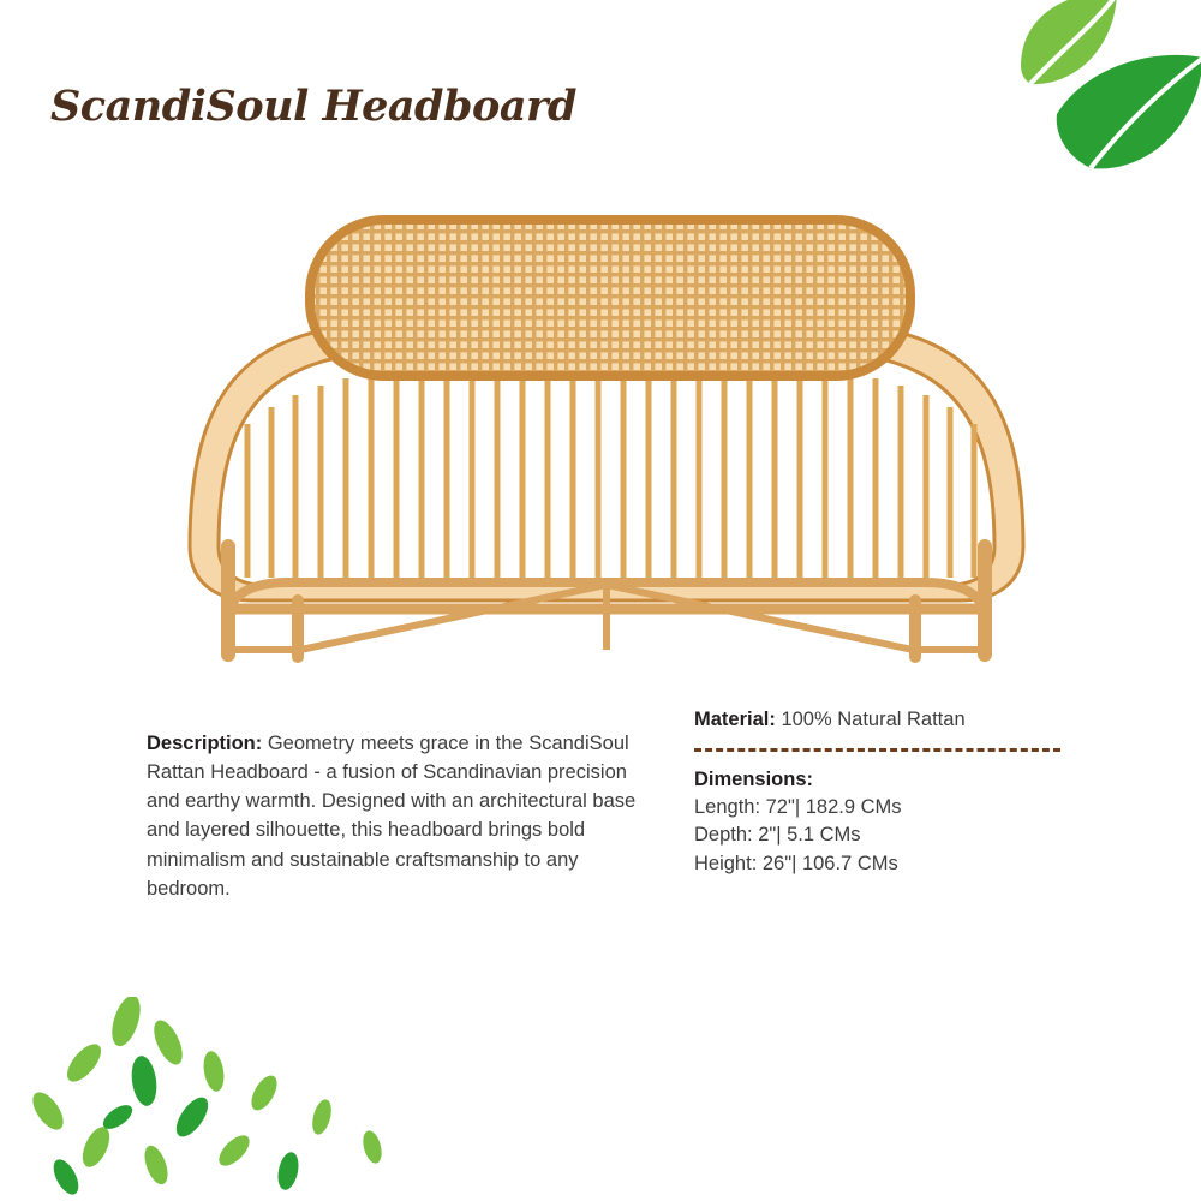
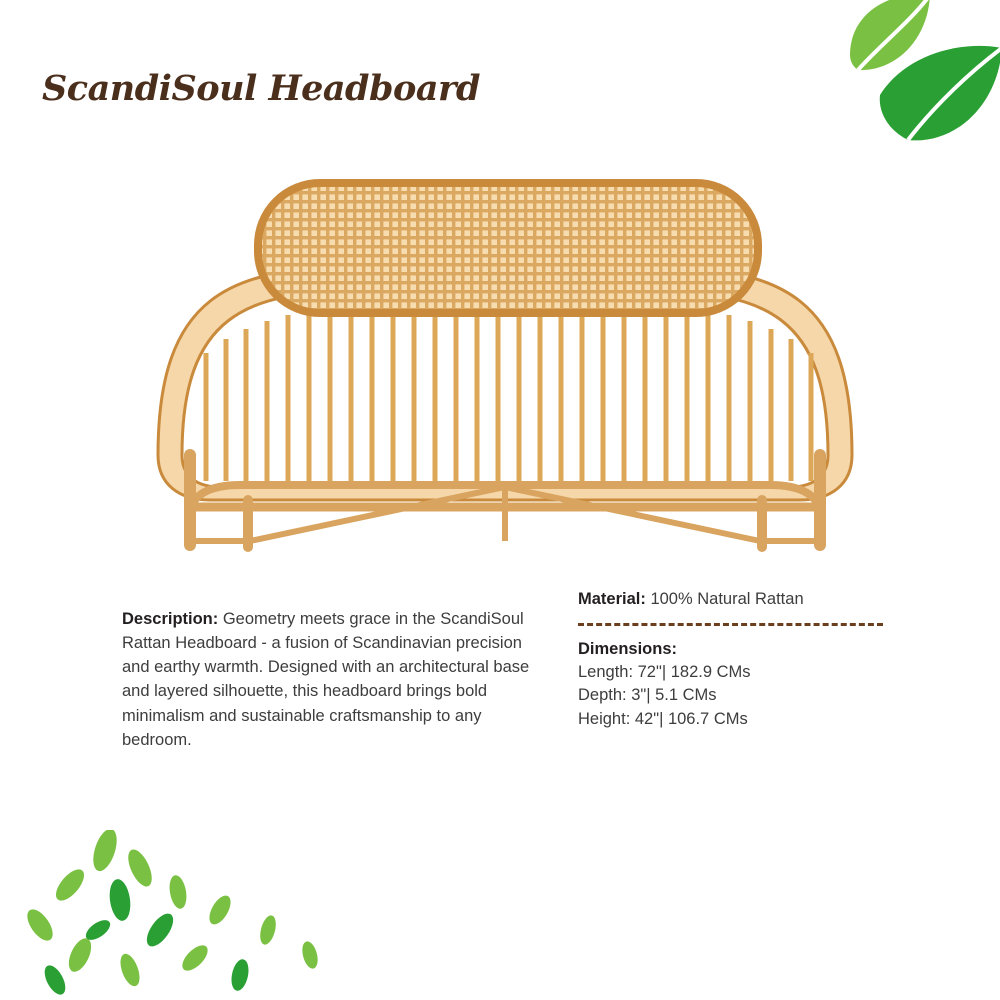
  ScandiSoul Headboard
  Description: Geometry meets grace in the ScandiSoul Rattan Headboard - a fusion of Scandinavian precision and earthy warmth. Designed with an architectural base and layered silhouette, this headboard brings bold minimalism and sustainable craftsmanship to any bedroom.
  Material: 100% Natural Rattan
  Dimensions:
  Length: 72"| 182.9 CMs
- Depth: 2"| 5.1 CMs
+ Depth: 3"| 5.1 CMs
- Height: 26"| 106.7 CMs
+ Height: 42"| 106.7 CMs
